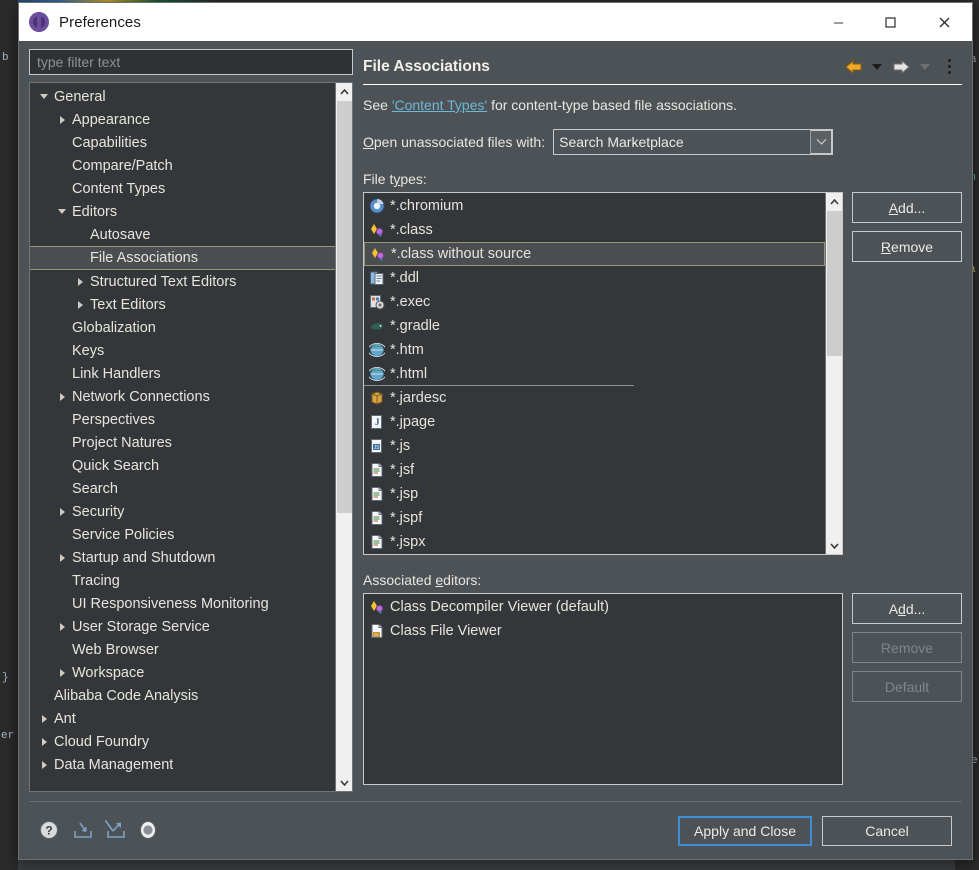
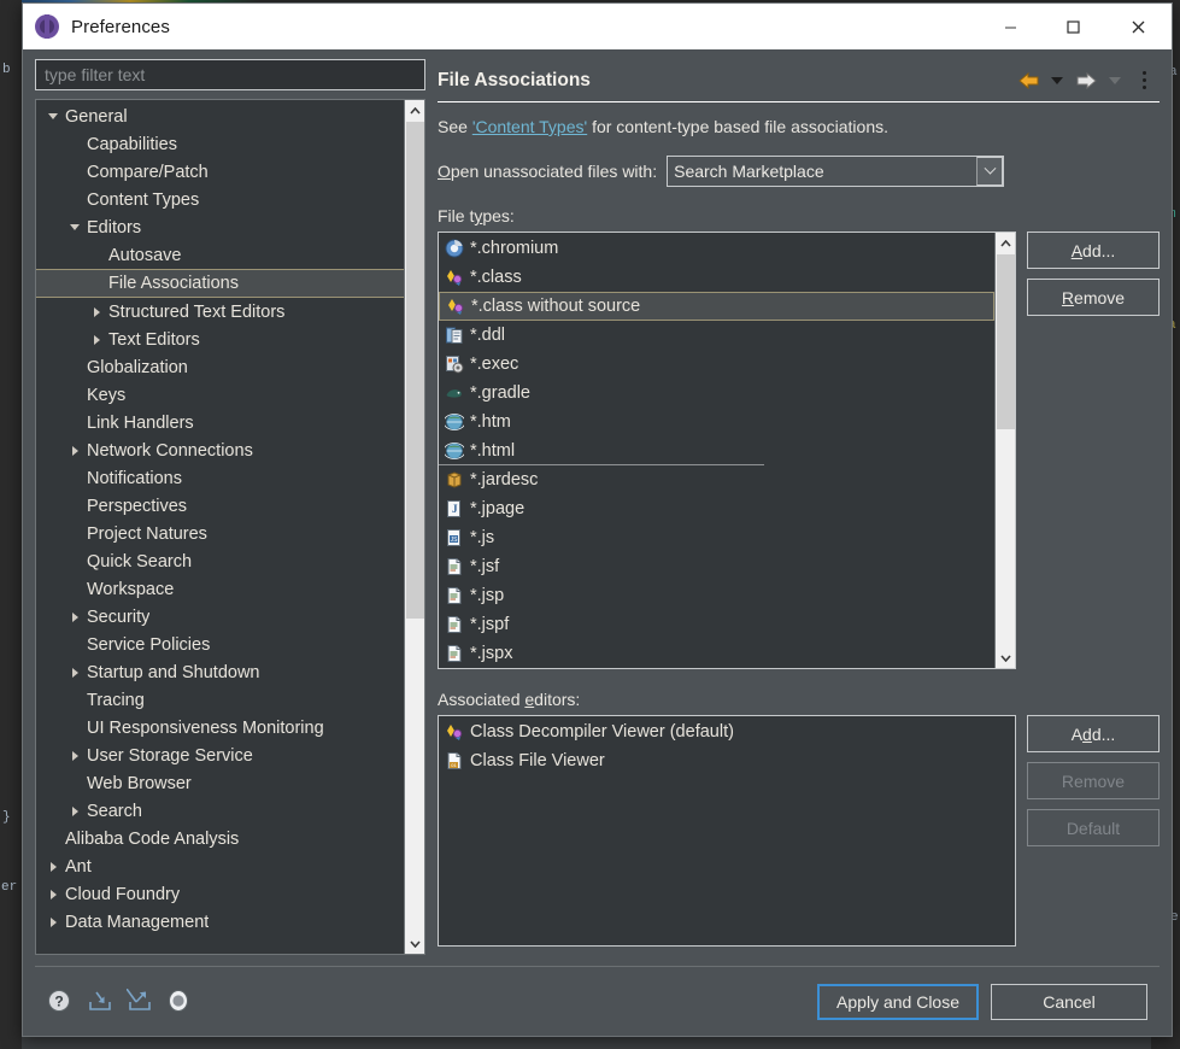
  b
  }
  er
  a
  e
  Preferences
  type filter text
  General
- Appearance
  Capabilities
  Compare/Patch
  Content Types
  Editors
  Autosave
  File Associations
  Structured Text Editors
  Text Editors
  Globalization
  Keys
  Link Handlers
  Network Connections
+ Notifications
  Perspectives
  Project Natures
  Quick Search
- Search
+ Workspace
  Security
  Service Policies
  Startup and Shutdown
  Tracing
  UI Responsiveness Monitoring
  User Storage Service
  Web Browser
- Workspace
+ Search
  Alibaba Code Analysis
  Ant
  Cloud Foundry
  Data Management
  File Associations
  See 'Content Types' for content-type based file associations.
  Open unassociated files with:
  Search Marketplace
  File types:
  *.chromium
  *.class
  *.class without source
  *.ddl
  *.exec
  *.gradle
  *.htm
  *.html
  *.jardesc
  J
  *.jpage
  *.js
  *.jsf
  *.jsp
  *.jspf
  *.jspx
  A
  dd...
  R
  emove
  Associated editors:
  Class Decompiler Viewer (default)
  Class File Viewer
  A
  d
  d...
  Remove
  Default
  ?
  Apply and Close
  Cancel
